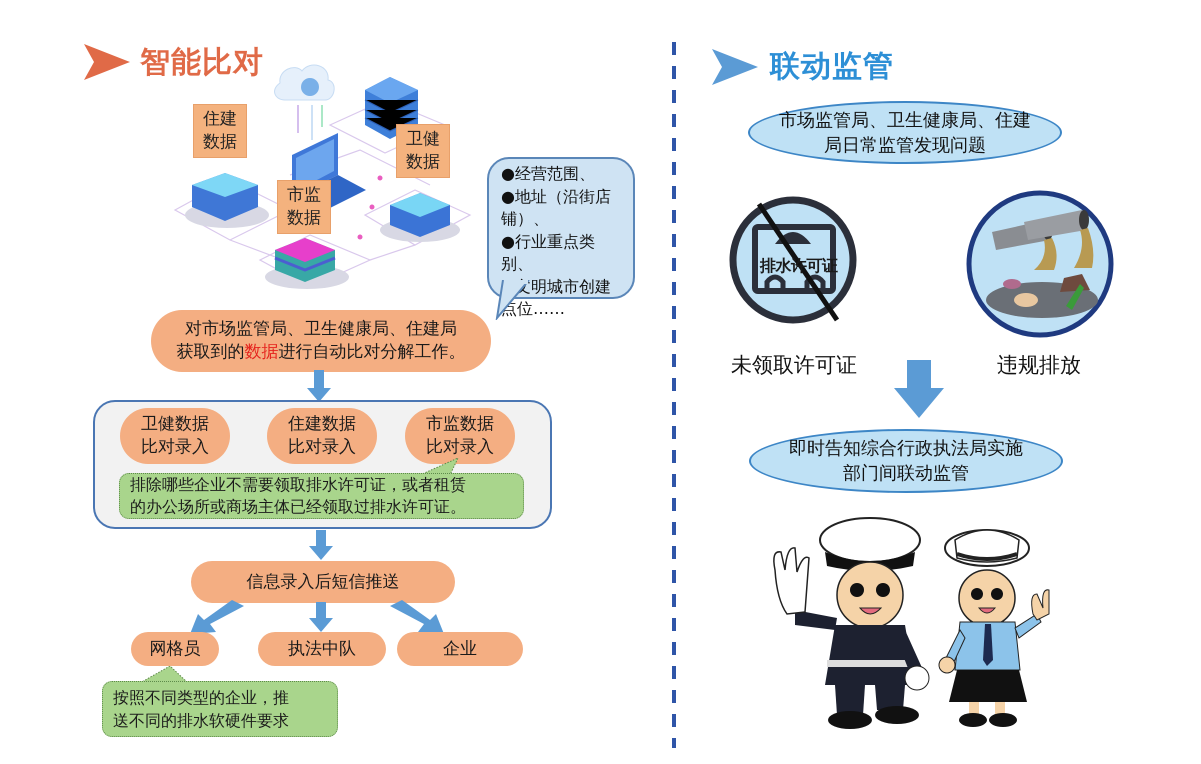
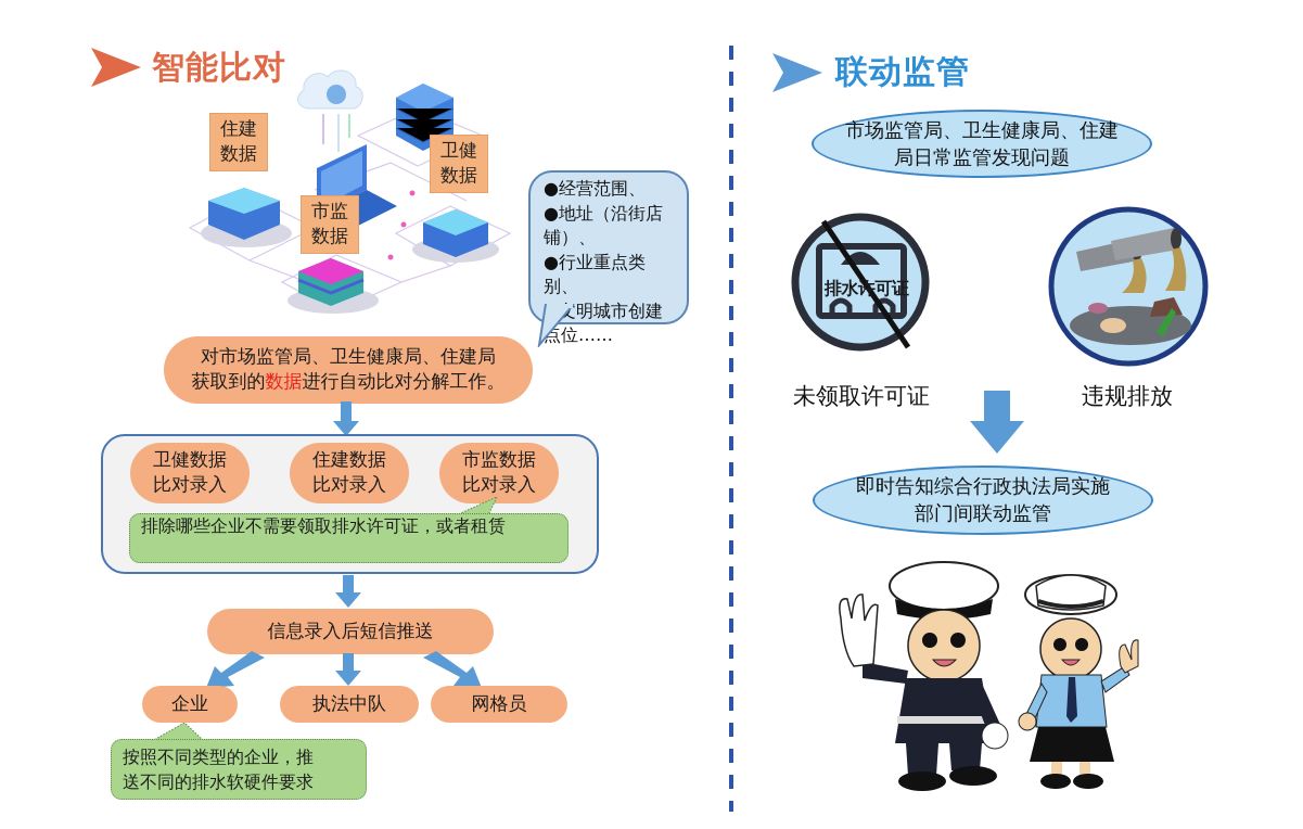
  智能比对
  住建
  数据
  卫健
  数据
  市监
  数据
  ●经营范围、
  ●地址（沿街店
  铺）、
  ●行业重点类别、
  明城市创建
  点位……
  对市场监管局、卫生健康局、住建局
  获取到的数据进行自动比对分解工作。
  卫健数据
  比对录入
  住建数据
  比对录入
  市监数据
  比对录入
  排除哪些企业不需要领取排水许可证，或者租赁
- 的办公场所或商场主体已经领取过排水许可证。
  信息录入后短信推送
- 网格员
+ 企业
  执法中队
- 企业
+ 网格员
  按照不同类型的企业，推
  送不同的排水软硬件要求
  联动监管
  市场监管局、卫生健康局、住建
  局日常监管发现问题
  排水许可证
  未领取许可证
  违规排放
  即时告知综合行政执法局实施
  部门间联动监管
